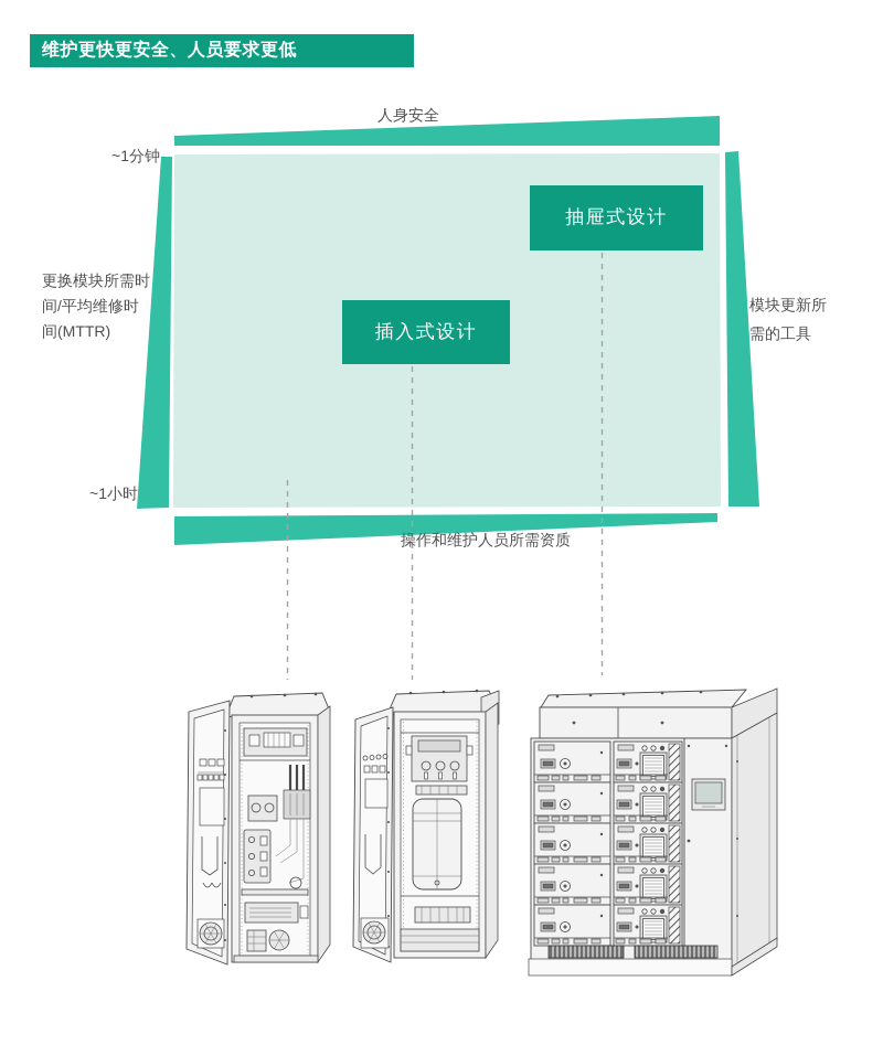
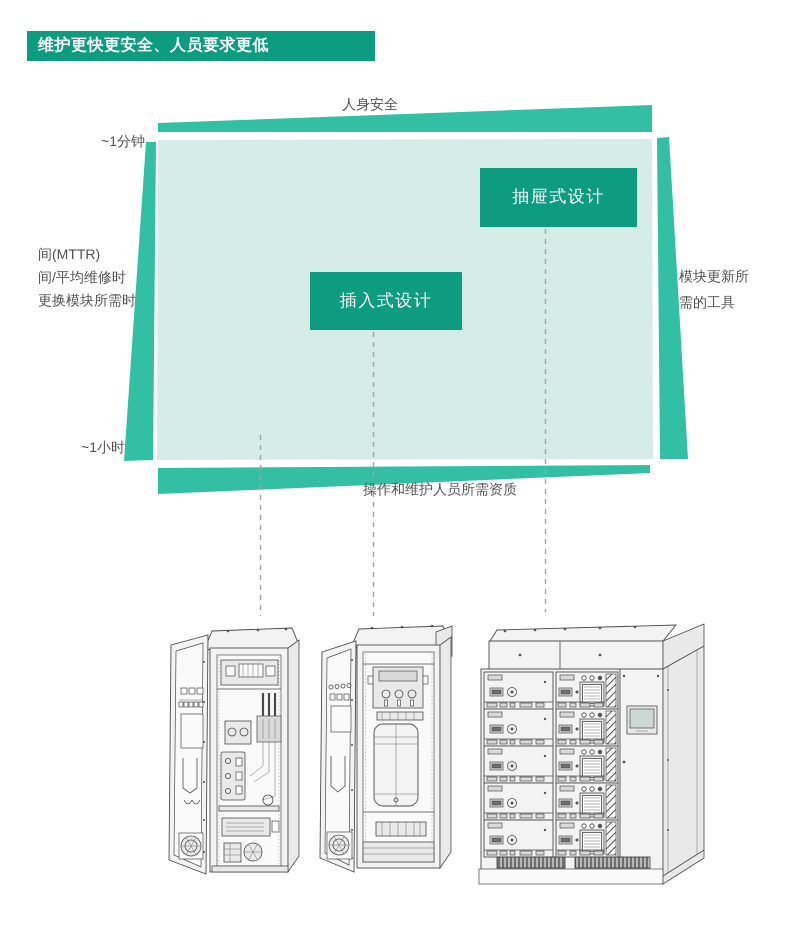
  维护更快更安全、人员要求更低
  人身安全
  ~1分钟
- 更换模块所需时
+ 间(MTTR)
  间/平均维修时
- 间(MTTR)
+ 更换模块所需时
  ~1小时
  模块更新所
  需的工具
  操作和维护人员所需资质
  插入式设计
  抽屉式设计
